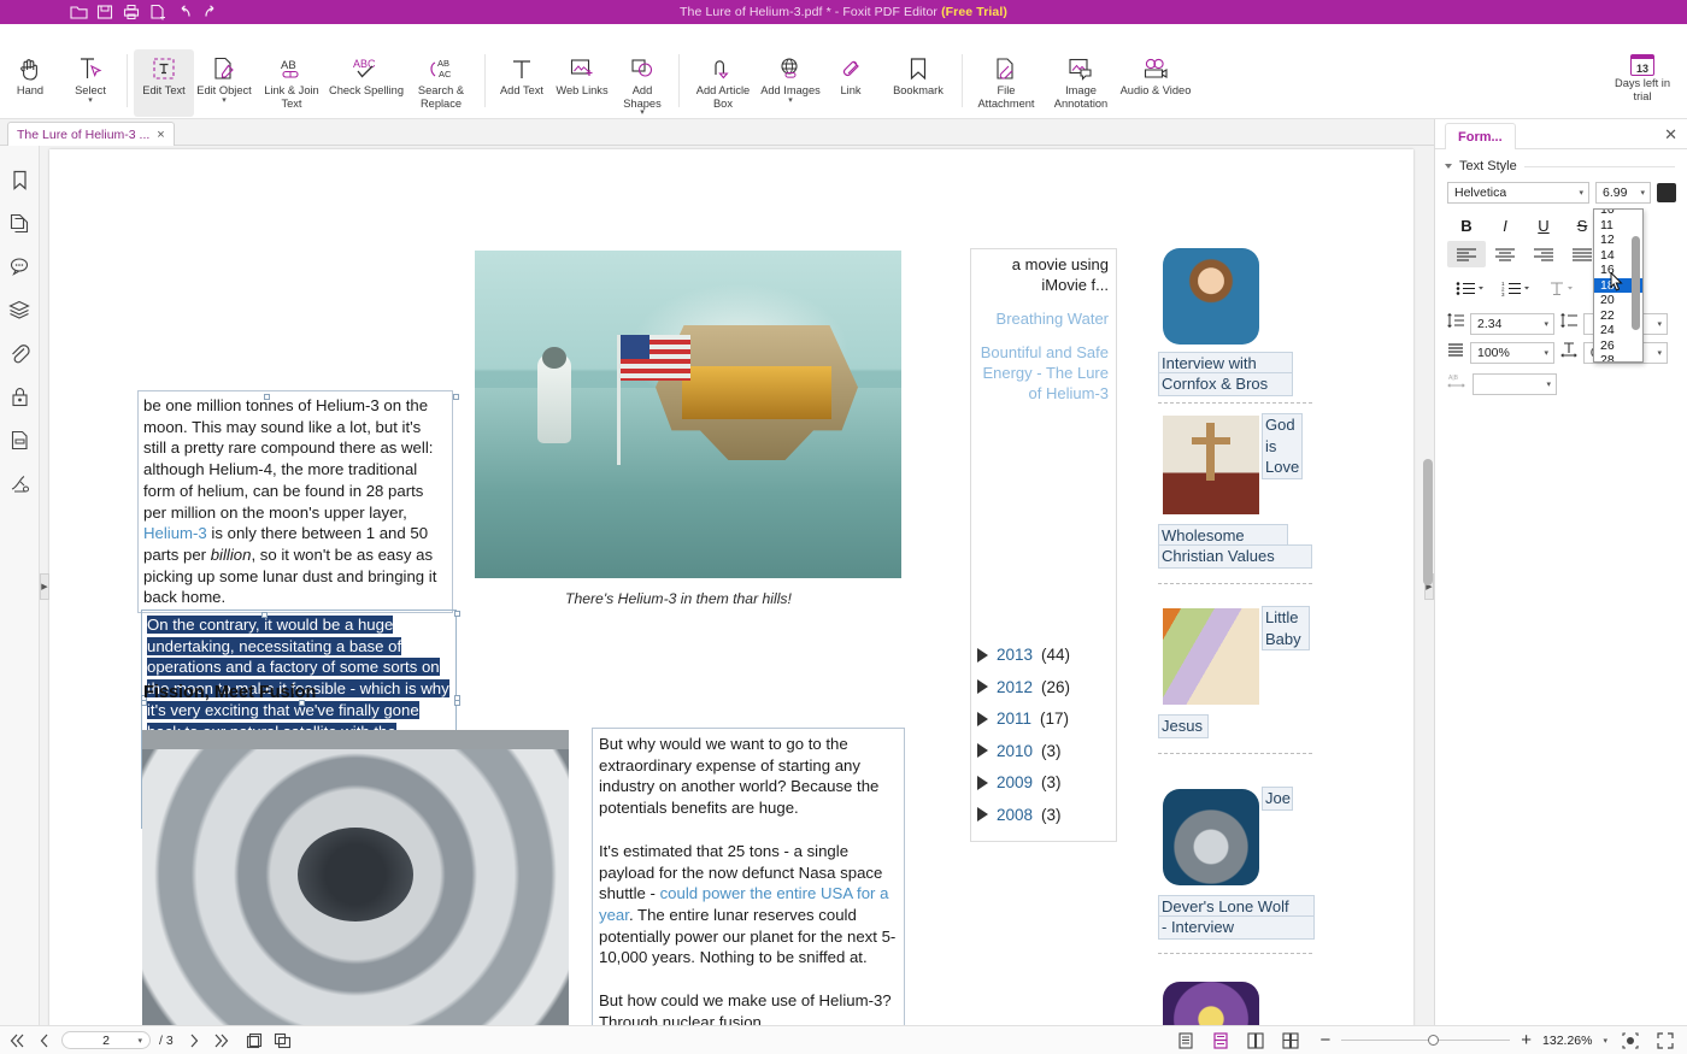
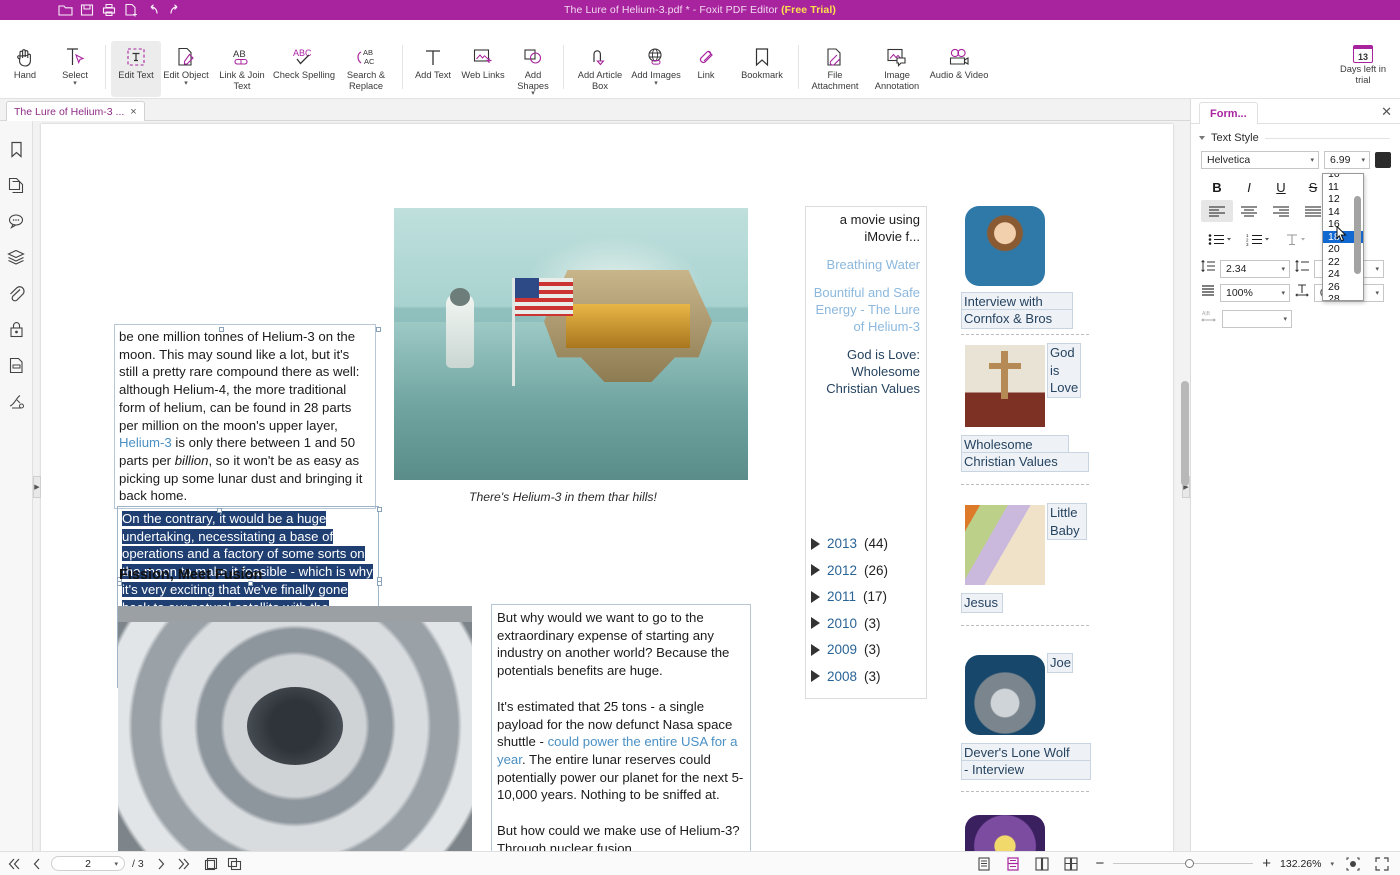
  The Lure of Helium-3.pdf * - Foxit PDF Editor (Free Trial)
  Hand
  Select
  Edit Text
  Edit Object
  AB
  Link & Join Text
  ABC
  Check Spelling
  AB
  AC
  Search & Replace
  Add Text
  Web Links
  Add Shapes
  Add Article Box
  Add Images
  Link
  Bookmark
  File Attachment
  Image Annotation
  Audio & Video
  13
  Days left in trial
  The Lure of Helium-3 ...
  ×
  be one million tonnes of Helium-3 on the moon. This may sound like a lot, but it's still a pretty rare compound there as well: although Helium-4, the more traditional form of helium, can be found in 28 parts per million on the moon's upper layer, Helium-3 is only there between 1 and 50 parts per billion, so it won't be as easy as picking up some lunar dust and bringing it back home.
  Fission, Meet Fusion
  There's Helium-3 in them thar hills!
  But why would we want to go to the extraordinary expense of starting any industry on another world? Because the potentials benefits are huge.
  It's estimated that 25 tons - a single payload for the now defunct Nasa space shuttle - could power the entire USA for a year. The entire lunar reserves could potentially power our planet for the next 5-10,000 years. Nothing to be sniffed at.
  But how could we make use of Helium-3? Through nuclear fusion.
  a movie using iMovie f...
  Breathing Water
  Bountiful and Safe Energy - The Lure of Helium-3
+ God is Love: Wholesome Christian Values
  2013
  (44)
  2012
  (26)
  2011
  (17)
  2010
  (3)
  2009
  (3)
  2008
  (3)
  Interview with
  Cornfox & Bros
  God is Love
  Wholesome
  Christian Values
  Little Baby
  Jesus
  Joe
  Dever's Lone Wolf
  - Interview
  Form...
  ✕
  Text Style
  Helvetica
  6.99
  B
  I
  U
  S
  2.34
  100%
  10
  11
  12
  14
  16
  20
  22
  24
  26
  28
  2
  / 3
  −
  +
  132.26%
